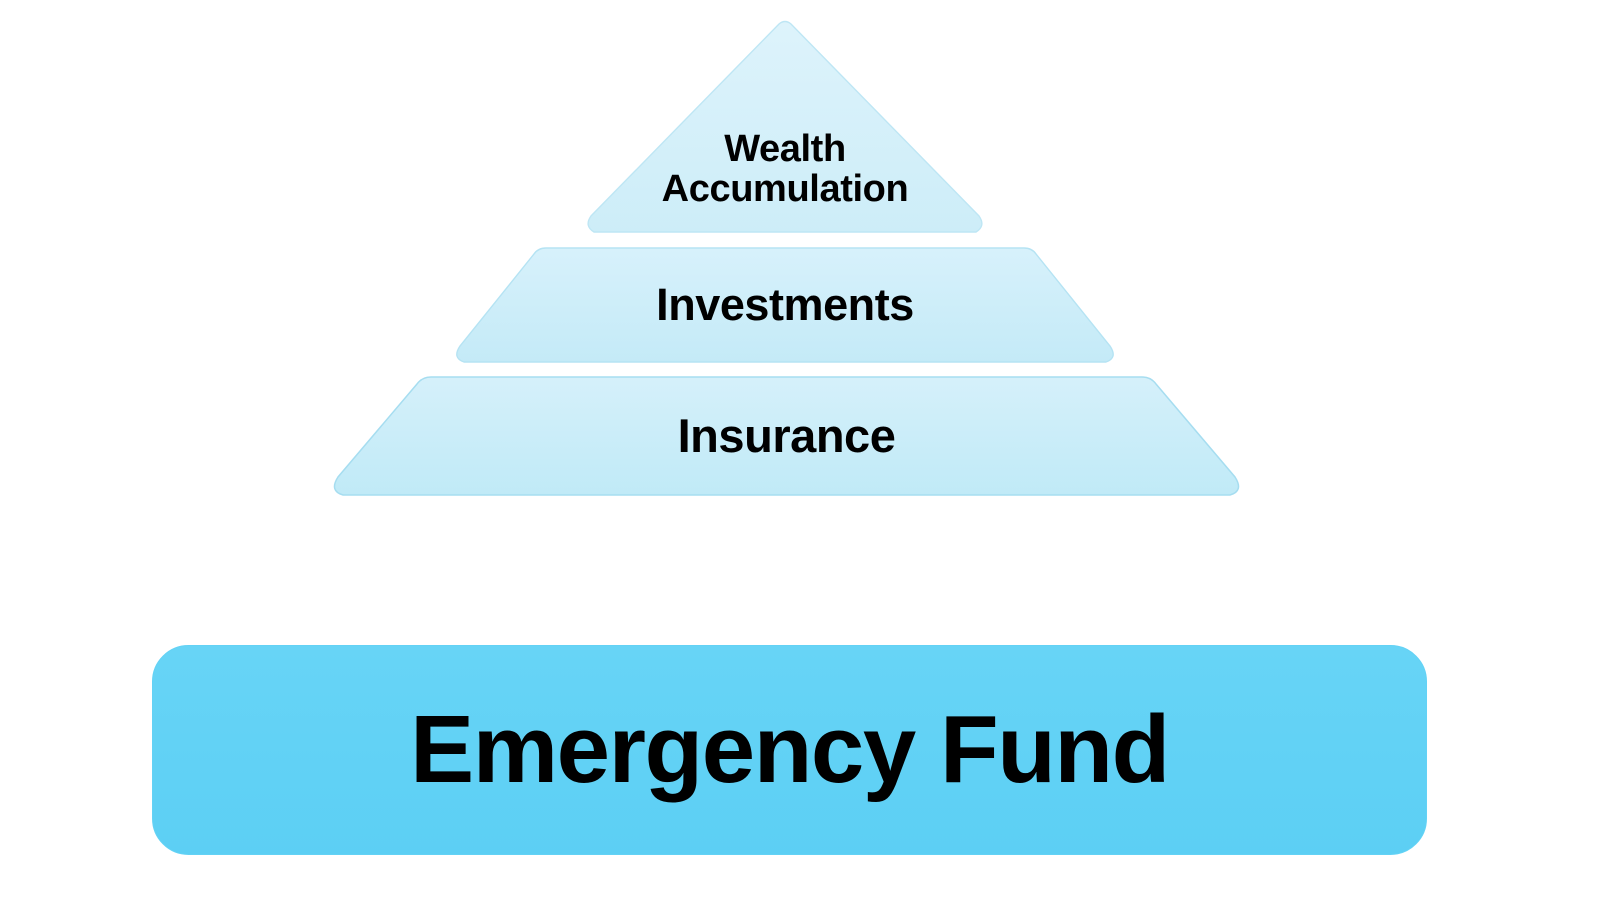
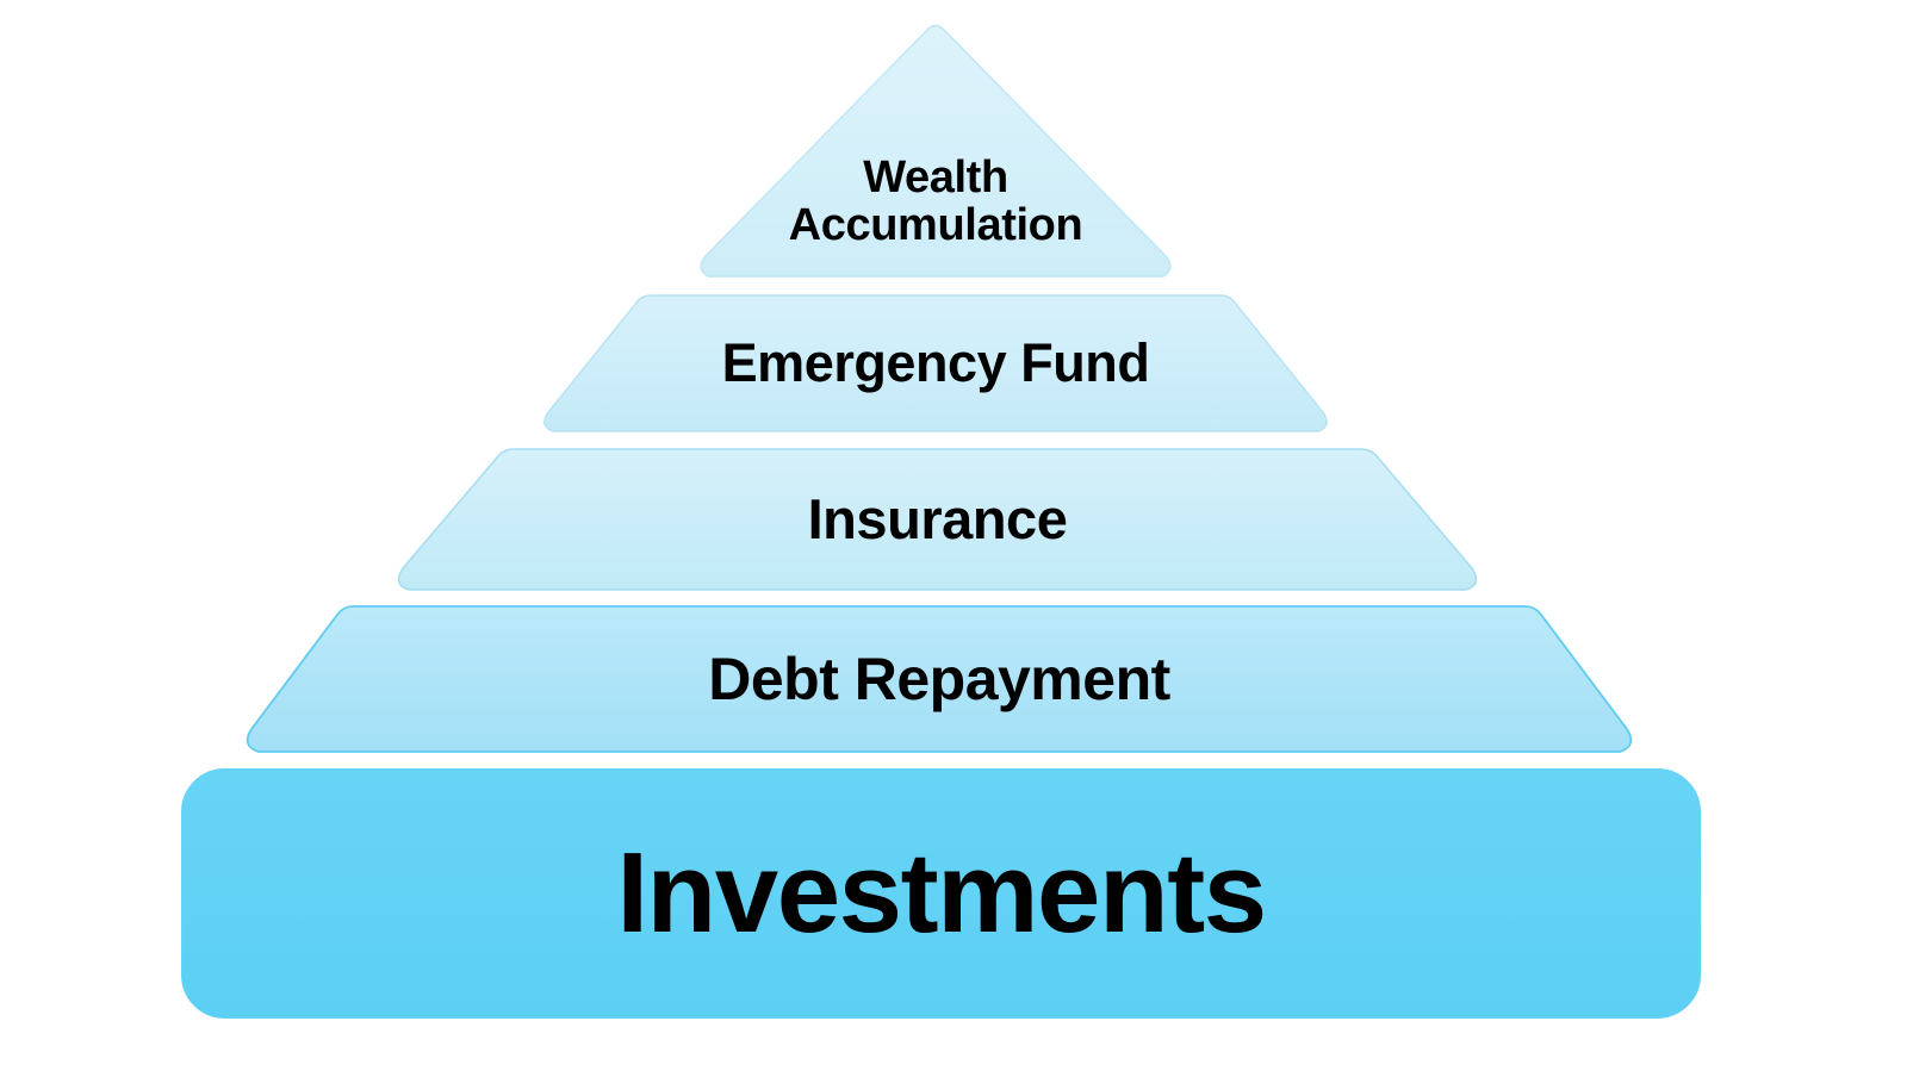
  Wealth
  Accumulation
- Investments
+ Emergency Fund
  Insurance
+ Debt Repayment
- Emergency Fund
+ Investments
